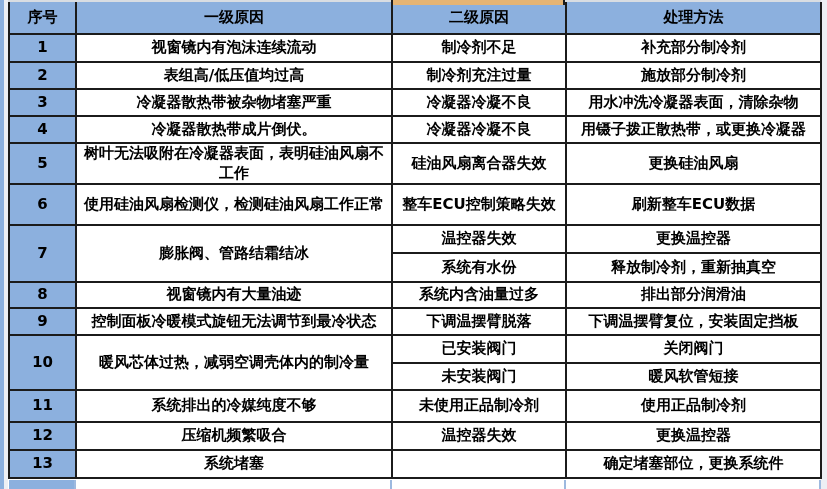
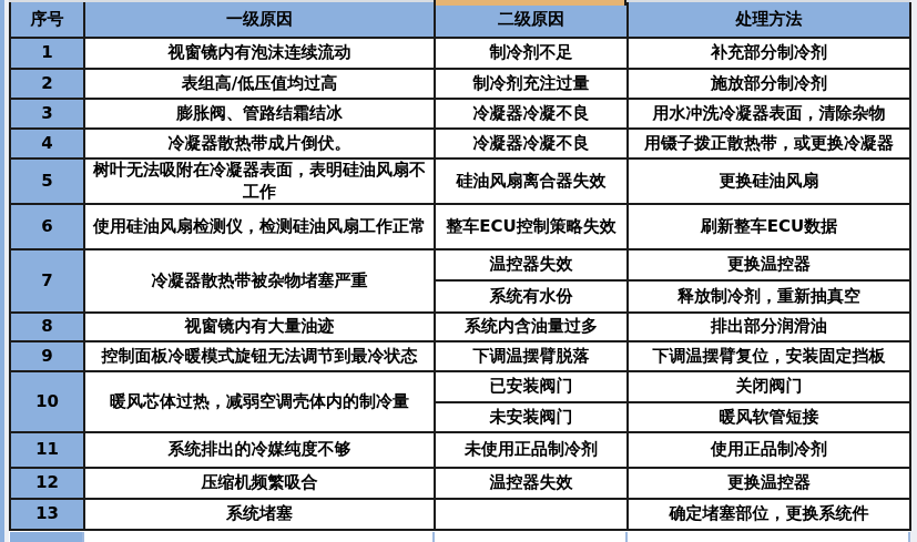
  序号	一级原因	二级原因	处理方法
  1	视窗镜内有泡沫连续流动	制冷剂不足	补充部分制冷剂
  2	表组高/低压值均过高	制冷剂充注过量	施放部分制冷剂
- 3	冷凝器散热带被杂物堵塞严重	冷凝器冷凝不良	用水冲洗冷凝器表面，清除杂物
+ 3	膨胀阀、管路结霜结冰	冷凝器冷凝不良	用水冲洗冷凝器表面，清除杂物
  4	冷凝器散热带成片倒伏。	冷凝器冷凝不良	用镊子拨正散热带，或更换冷凝器
  5	树叶无法吸附在冷凝器表面，表明硅油风扇不工作	硅油风扇离合器失效	更换硅油风扇
  6	使用硅油风扇检测仪，检测硅油风扇工作正常	整车ECU控制策略失效	刷新整车ECU数据
- 7	膨胀阀、管路结霜结冰	温控器失效	更换温控器
+ 7	冷凝器散热带被杂物堵塞严重	温控器失效	更换温控器
  系统有水份	释放制冷剂，重新抽真空
  8	视窗镜内有大量油迹	系统内含油量过多	排出部分润滑油
  9	控制面板冷暖模式旋钮无法调节到最冷状态	下调温摆臂脱落	下调温摆臂复位，安装固定挡板
  10	暖风芯体过热，减弱空调壳体内的制冷量	已安装阀门	关闭阀门
  未安装阀门	暖风软管短接
  11	系统排出的冷媒纯度不够	未使用正品制冷剂	使用正品制冷剂
  12	压缩机频繁吸合	温控器失效	更换温控器
  13	系统堵塞		确定堵塞部位，更换系统件
